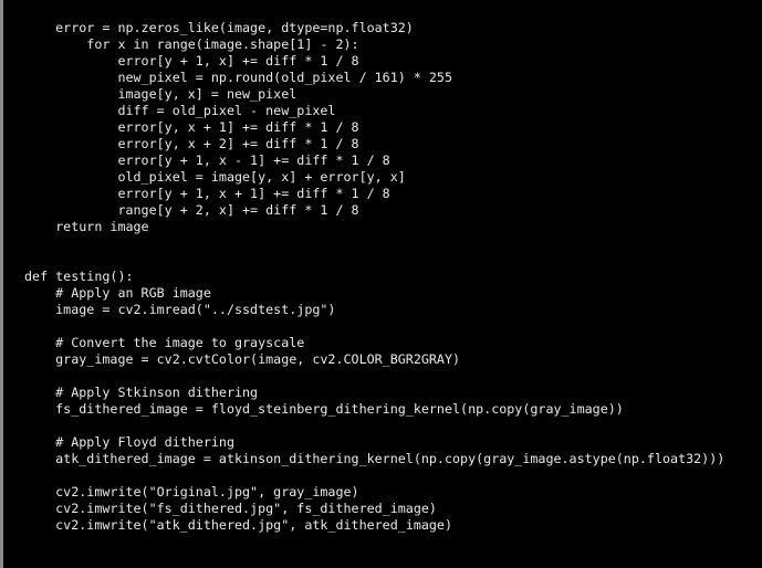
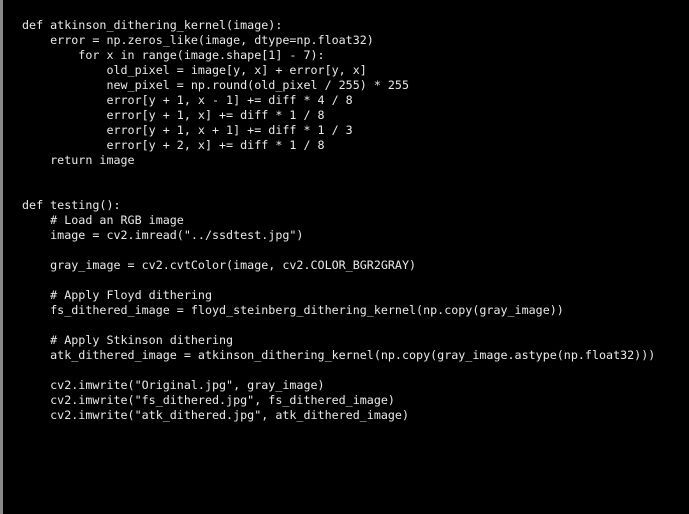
+ def atkinson_dithering_kernel(image):
  error = np.zeros_like(image, dtype=np.float32)
- for x in range(image.shape[1] - 2):
+ for x in range(image.shape[1] - 7):
- error[y + 1, x] += diff * 1 / 8
+ old_pixel = image[y, x] + error[y, x]
- new_pixel = np.round(old_pixel / 161) * 255
+ new_pixel = np.round(old_pixel / 255) * 255
- image[y, x] = new_pixel
- diff = old_pixel - new_pixel
- error[y, x + 1] += diff * 1 / 8
- error[y, x + 2] += diff * 1 / 8
- error[y + 1, x - 1] += diff * 1 / 8
+ error[y + 1, x - 1] += diff * 4 / 8
- old_pixel = image[y, x] + error[y, x]
+ error[y + 1, x] += diff * 1 / 8
- error[y + 1, x + 1] += diff * 1 / 8
+ error[y + 1, x + 1] += diff * 1 / 3
- range[y + 2, x] += diff * 1 / 8
+ error[y + 2, x] += diff * 1 / 8
  return image
  def testing():
- # Apply an RGB image
+ # Load an RGB image
  image = cv2.imread("../ssdtest.jpg")
- # Convert the image to grayscale
  gray_image = cv2.cvtColor(image, cv2.COLOR_BGR2GRAY)
- # Apply Stkinson dithering
+ # Apply Floyd dithering
  fs_dithered_image = floyd_steinberg_dithering_kernel(np.copy(gray_image))
- # Apply Floyd dithering
+ # Apply Stkinson dithering
  atk_dithered_image = atkinson_dithering_kernel(np.copy(gray_image.astype(np.float32)))
  cv2.imwrite("Original.jpg", gray_image)
  cv2.imwrite("fs_dithered.jpg", fs_dithered_image)
  cv2.imwrite("atk_dithered.jpg", atk_dithered_image)
